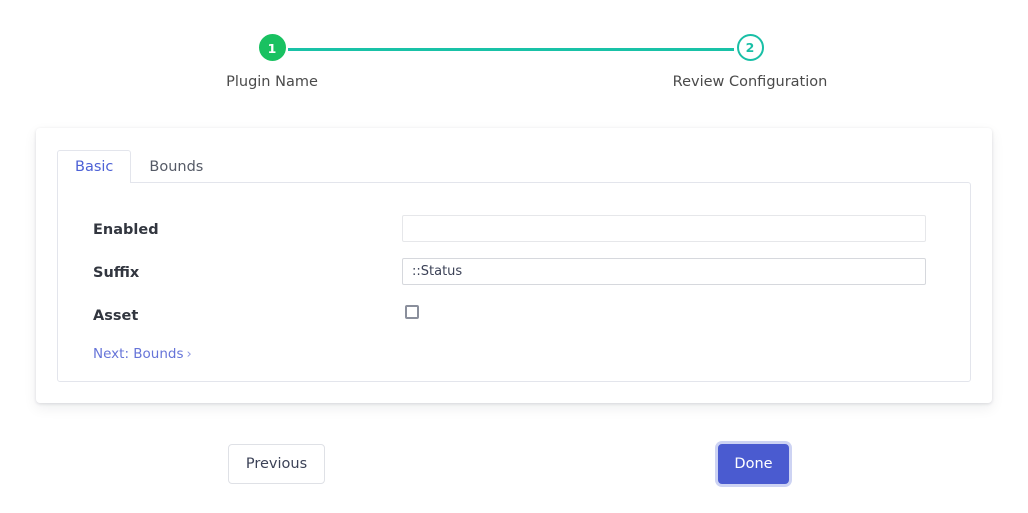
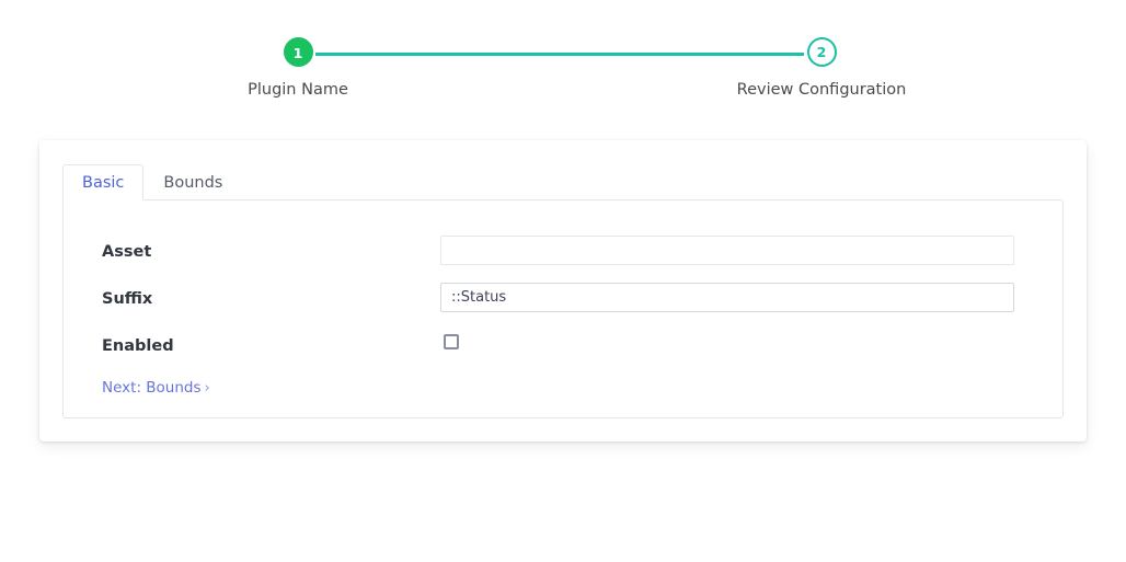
  1
  Plugin Name
  2
  Review Configuration
  Basic
  Bounds
- Enabled
+ Asset
  Suffix
  ::Status
- Asset
+ Enabled
  Next: Bounds ›
- Previous
- Done
